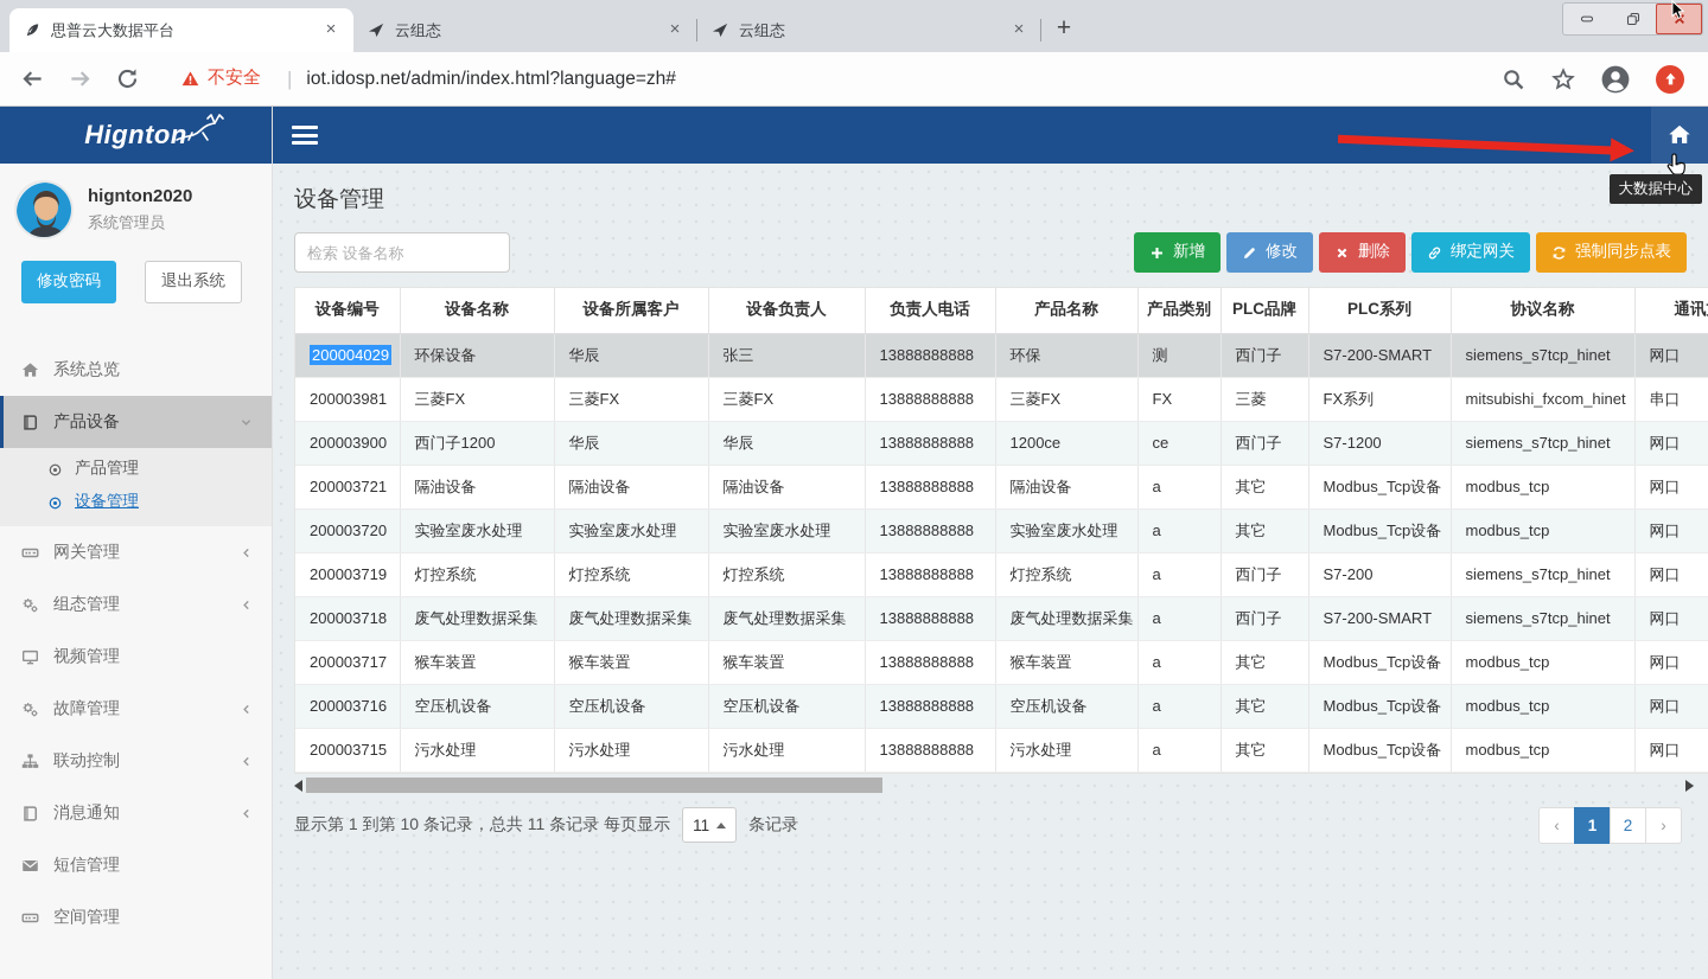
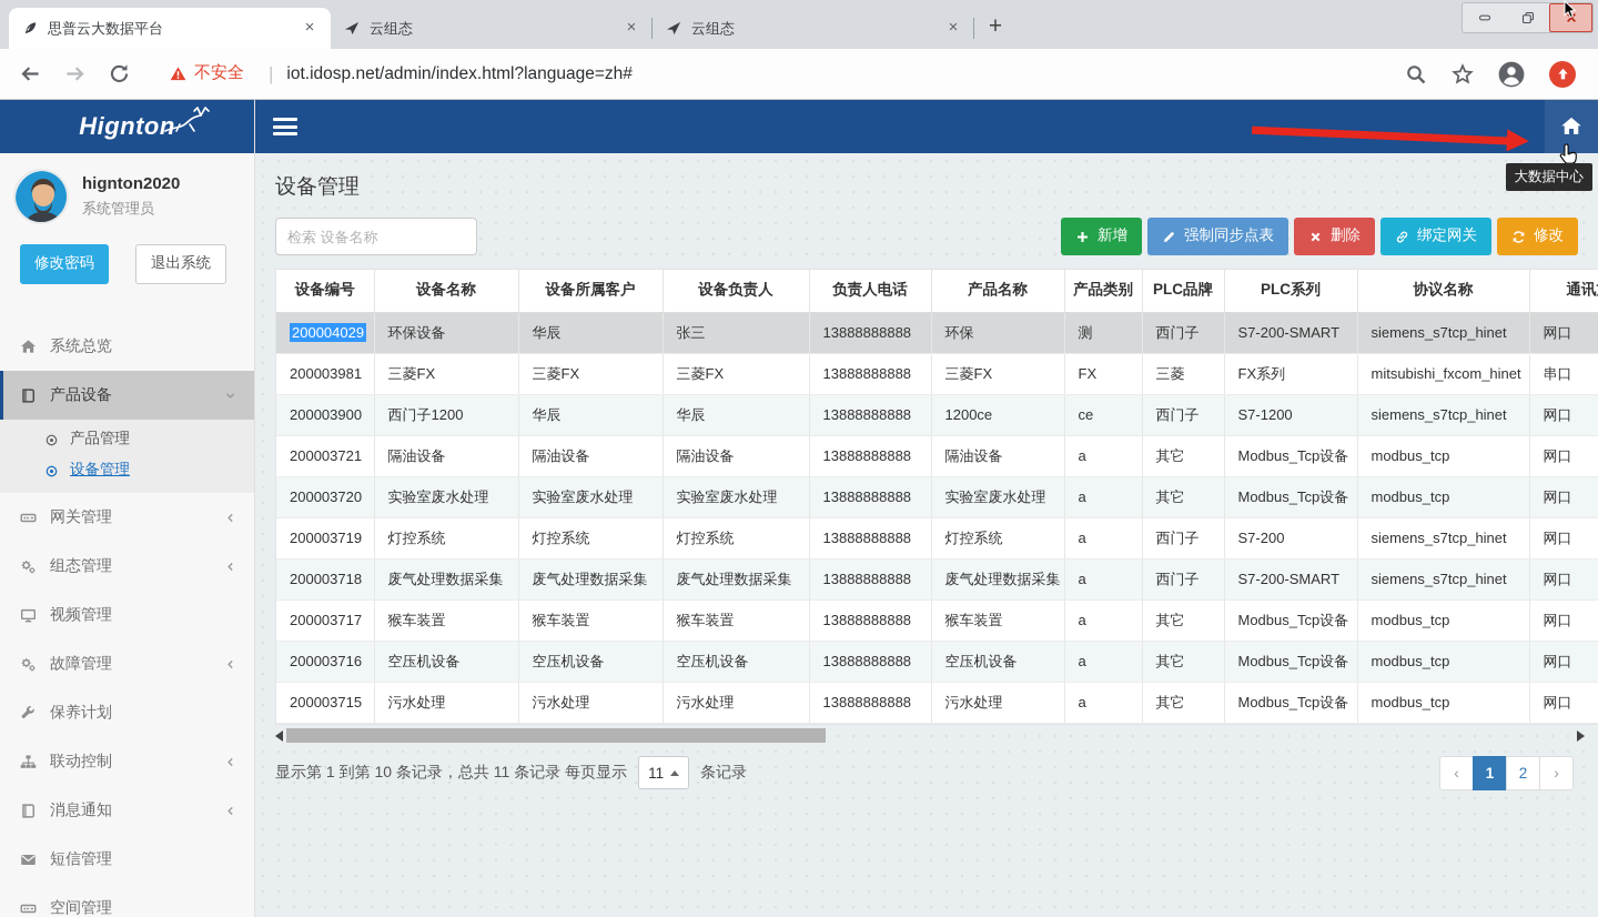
  思普云大数据平台
  ×
  云组态
  ×
  云组态
  ×
  +
  不安全
  |
  iot.idosp.net/admin/index.html?language=zh#
  Hignton
  hignton2020
  系统管理员
  修改密码
  退出系统
  系统总览
  产品设备
  产品管理
  设备管理
  网关管理
  组态管理
  视频管理
  故障管理
+ 保养计划
  联动控制
  消息通知
  短信管理
  空间管理
  大数据中心
  设备管理
  检索 设备名称
  新增
- 修改
+ 强制同步点表
  删除
  绑定网关
- 强制同步点表
+ 修改
  设备编号	设备名称	设备所属客户	设备负责人	负责人电话	产品名称	产品类别	PLC品牌	PLC系列	协议名称	通讯
  200004029	环保设备	华辰	张三	13888888888	环保	测	西门子	S7-200-SMART	siemens_s7tcp_hinet	网口
  200003981	三菱FX	三菱FX	三菱FX	13888888888	三菱FX	FX	三菱	FX系列	mitsubishi_fxcom_hinet	串口
  200003900	西门子1200	华辰	华辰	13888888888	1200ce	ce	西门子	S7-1200	siemens_s7tcp_hinet	网口
  200003721	隔油设备	隔油设备	隔油设备	13888888888	隔油设备	a	其它	Modbus_Tcp设备	modbus_tcp	网口
  200003720	实验室废水处理	实验室废水处理	实验室废水处理	13888888888	实验室废水处理	a	其它	Modbus_Tcp设备	modbus_tcp	网口
  200003719	灯控系统	灯控系统	灯控系统	13888888888	灯控系统	a	西门子	S7-200	siemens_s7tcp_hinet	网口
  200003718	废气处理数据采集	废气处理数据采集	废气处理数据采集	13888888888	废气处理数据采集	a	西门子	S7-200-SMART	siemens_s7tcp_hinet	网口
  200003717	猴车装置	猴车装置	猴车装置	13888888888	猴车装置	a	其它	Modbus_Tcp设备	modbus_tcp	网口
  200003716	空压机设备	空压机设备	空压机设备	13888888888	空压机设备	a	其它	Modbus_Tcp设备	modbus_tcp	网口
  200003715	污水处理	污水处理	污水处理	13888888888	污水处理	a	其它	Modbus_Tcp设备	modbus_tcp	网口
  显示第 1 到第 10 条记录，总共 11 条记录 每页显示
  11
  条记录
  ‹
  1
  2
  ›
